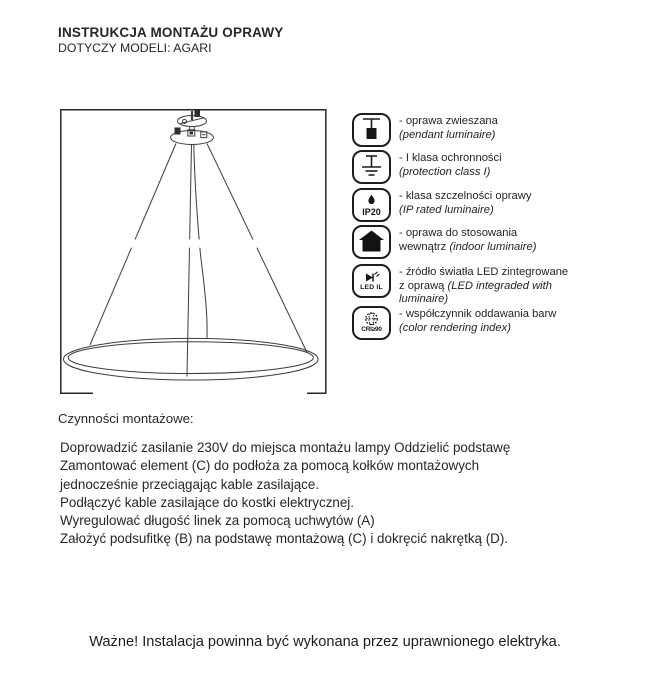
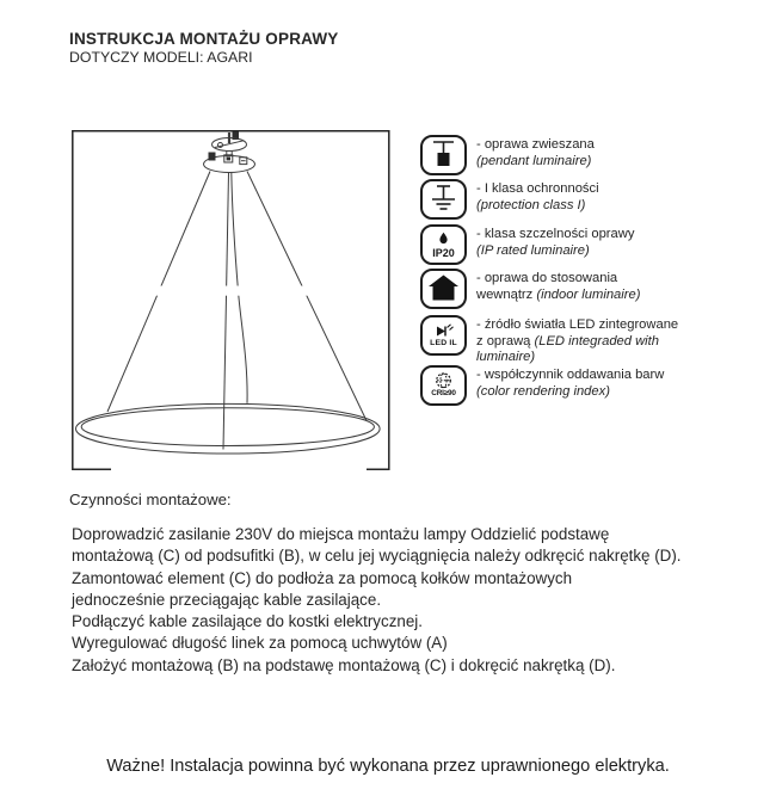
  INSTRUKCJA MONTAŻU OPRAWY
  DOTYCZY MODELI: AGARI
  - oprawa zwieszana
  (pendant luminaire)
  - I klasa ochronności
  (protection class I)
  IP20
  - klasa szczelności oprawy
  (IP rated luminaire)
  - oprawa do stosowania
  wewnątrz (indoor luminaire)
  - źródło światła LED zintegrowane
  z oprawą (LED integraded with
  luminaire)
  - współczynnik oddawania barw
  (color rendering index)
  Czynności montażowe:
  Doprowadzić zasilanie 230V do miejsca montażu lampy Oddzielić podstawę
+ montażową (C) od podsufitki (B), w celu jej wyciągnięcia należy odkręcić nakrętkę (D).
  Zamontować element (C) do podłoża za pomocą kołków montażowych
  jednocześnie przeciągając kable zasilające.
  Podłączyć kable zasilające do kostki elektrycznej.
  Wyregulować długość linek za pomocą uchwytów (A)
- Założyć podsufitkę (B) na podstawę montażową (C) i dokręcić nakrętką (D).
+ Założyć montażową (B) na podstawę montażową (C) i dokręcić nakrętką (D).
  Ważne! Instalacja powinna być wykonana przez uprawnionego elektryka.
